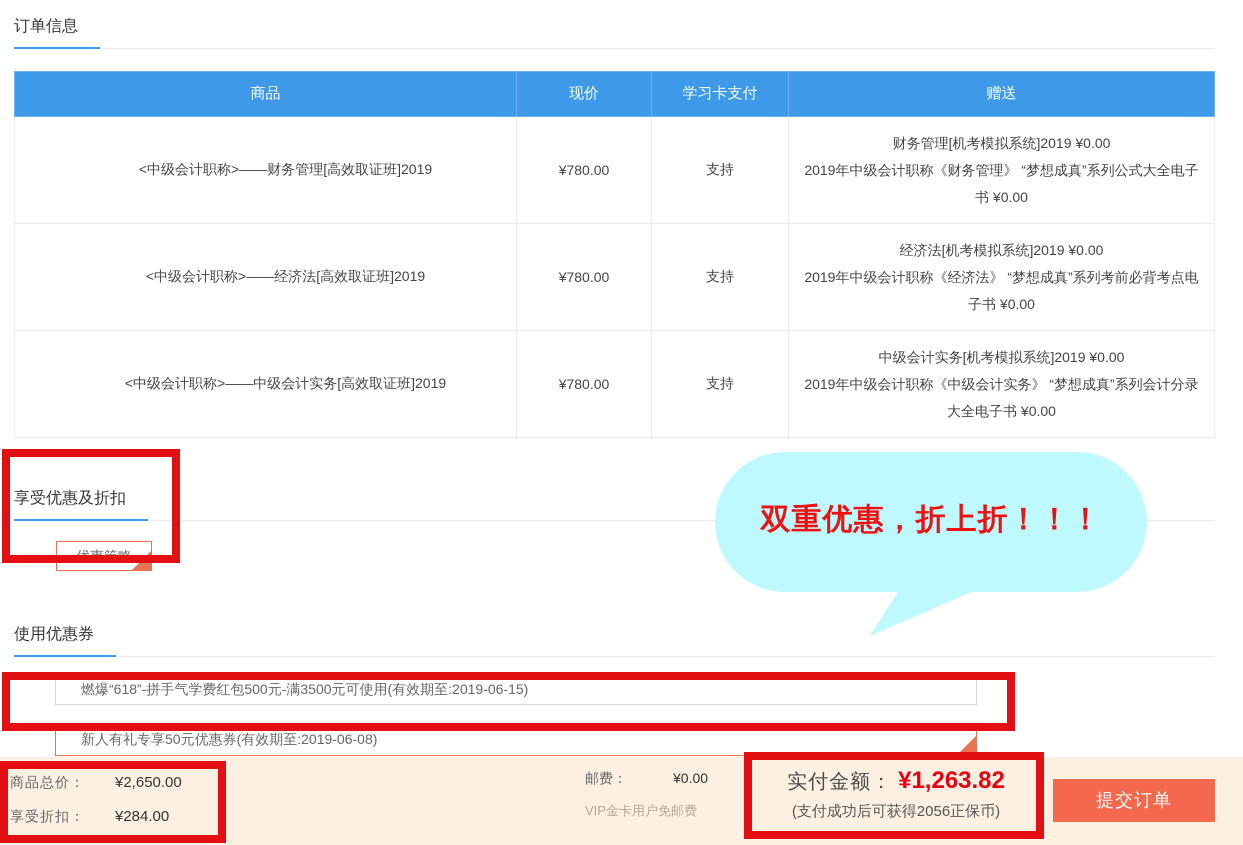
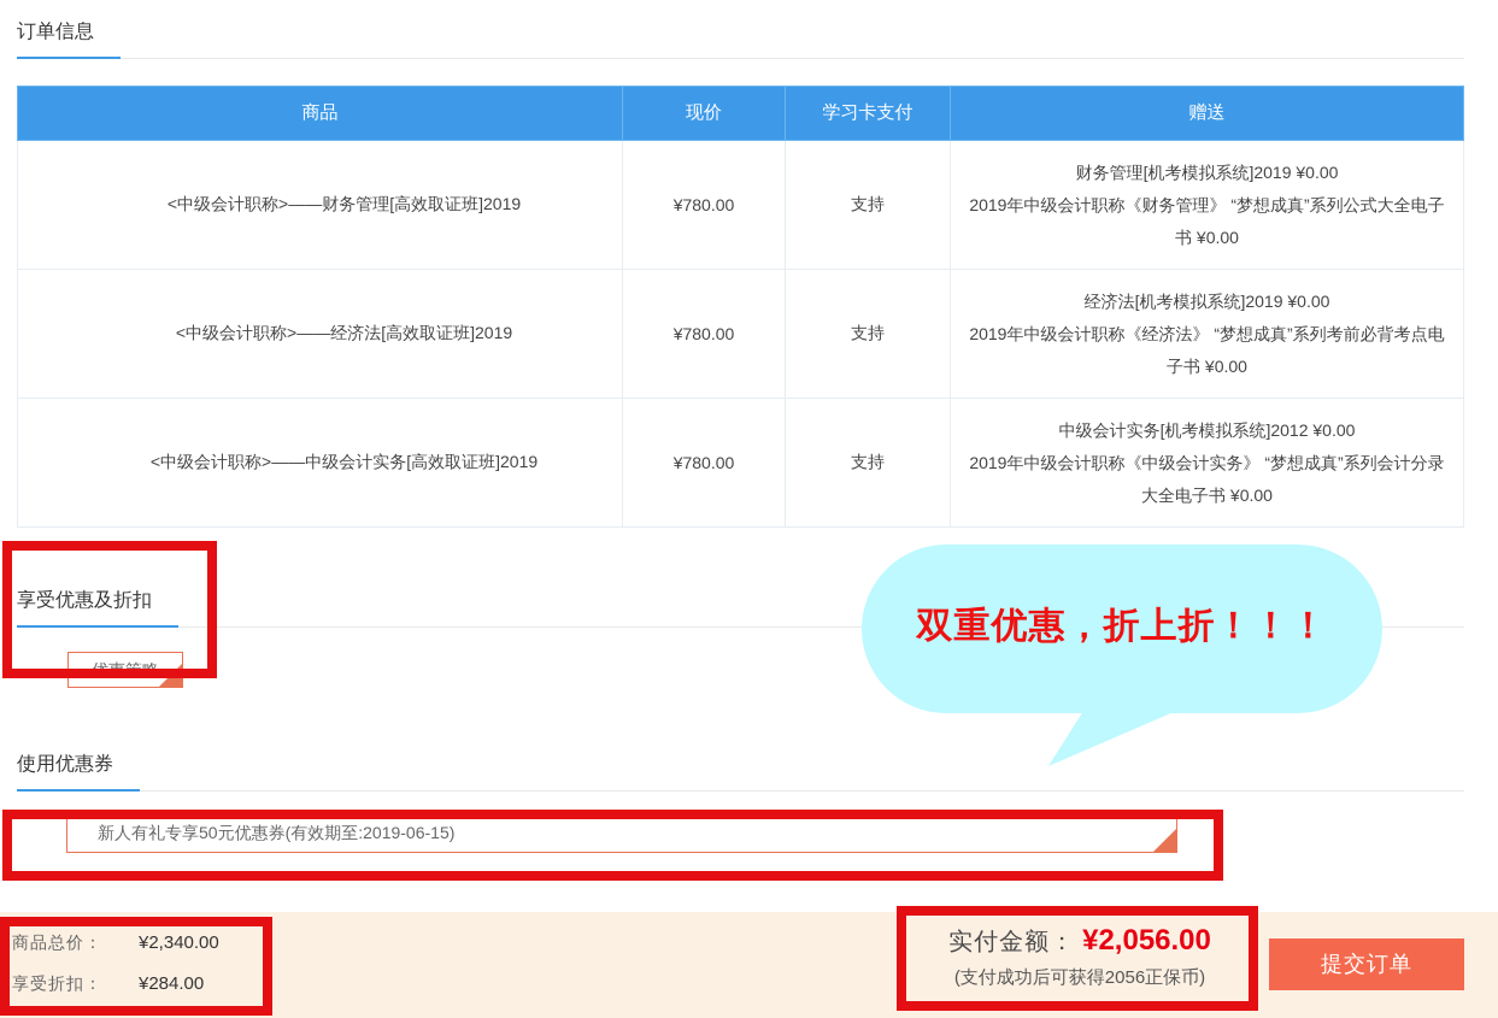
  订单信息
  商品	现价	学习卡支付	赠送
  <中级会计职称>——财务管理[高效取证班]2019	¥780.00	支持	财务管理[机考模拟系统]2019 ¥0.00 2019年中级会计职称《财务管理》 “梦想成真”系列公式大全电子书 ¥0.00
  <中级会计职称>——经济法[高效取证班]2019	¥780.00	支持	经济法[机考模拟系统]2019 ¥0.00 2019年中级会计职称《经济法》 “梦想成真”系列考前必背考点电子书 ¥0.00
- <中级会计职称>——中级会计实务[高效取证班]2019	¥780.00	支持	中级会计实务[机考模拟系统]2019 ¥0.00 2019年中级会计职称《中级会计实务》 “梦想成真”系列会计分录大全电子书 ¥0.00
+ <中级会计职称>——中级会计实务[高效取证班]2019	¥780.00	支持	中级会计实务[机考模拟系统]2012 ¥0.00 2019年中级会计职称《中级会计实务》 “梦想成真”系列会计分录大全电子书 ¥0.00
  享受优惠及折扣
  优惠策略
  使用优惠券
- 燃爆“618”-拼手气学费红包500元-满3500元可使用(有效期至:2019-06-15)
- 新人有礼专享50元优惠券(有效期至:2019-06-08)
+ 新人有礼专享50元优惠券(有效期至:2019-06-15)
  双重优惠，折上折！！！
  商品总价：
- ¥2,650.00
+ ¥2,340.00
  享受折扣：
  ¥284.00
- 邮费：
- ¥0.00
- VIP金卡用户免邮费
  实付金额：
- ¥1,263.82
+ ¥2,056.00
  (支付成功后可获得2056正保币)
  提交订单
